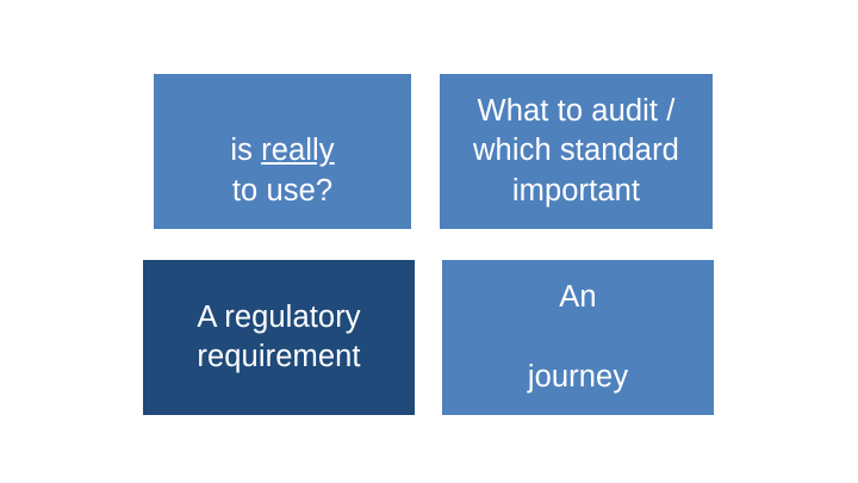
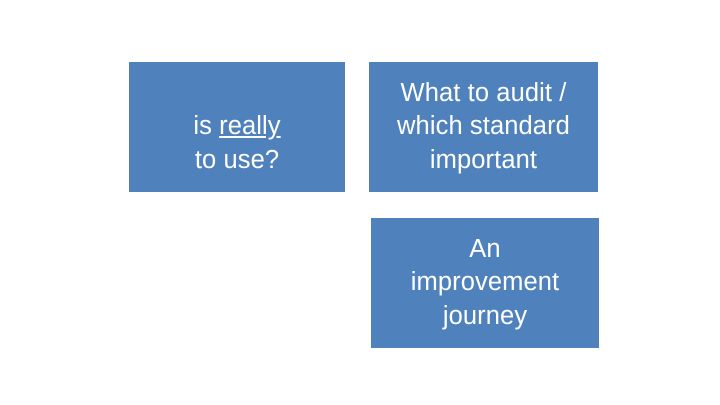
  is really
  to use?
  What to audit /
  which standard
  important
- A regulatory
- requirement
  An
+ improvement
  journey
